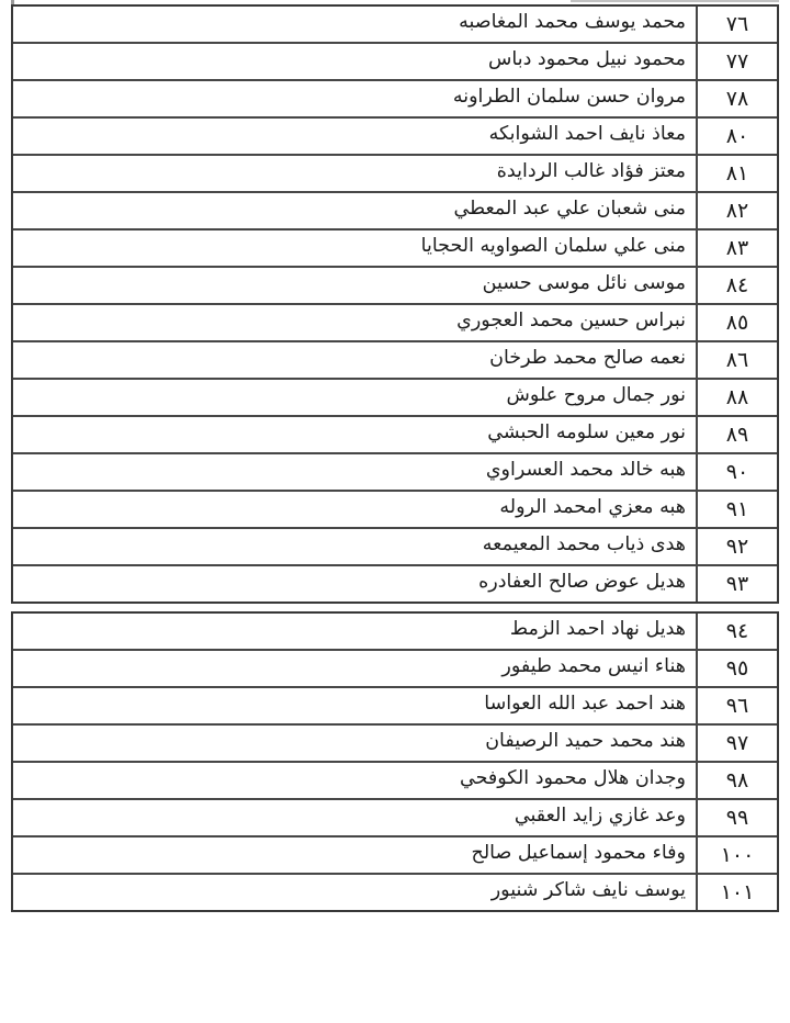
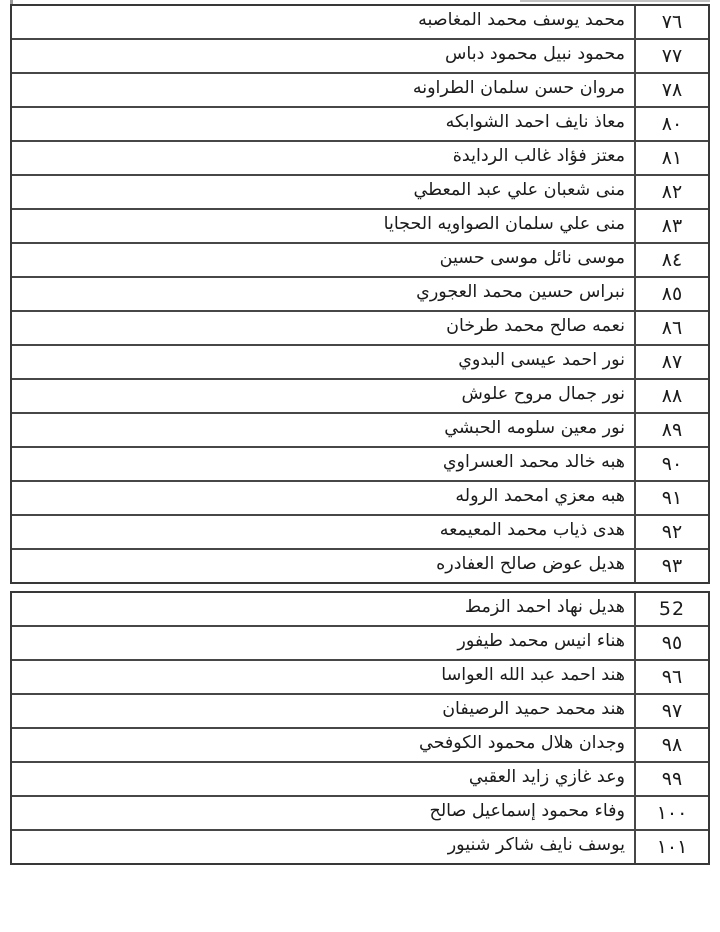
  ٧٦
  محمد يوسف محمد المغاصبه
  ٧٧
  محمود نبيل محمود دباس
  ٧٨
  مروان حسن سلمان الطراونه
  ٨٠
  معاذ نايف احمد الشوابكه
  ٨١
  معتز فؤاد غالب الردايدة
  ٨٢
  منى شعبان علي عبد المعطي
  ٨٣
  منى علي سلمان الصواويه الحجايا
  ٨٤
  موسى نائل موسى حسين
  ٨٥
  نبراس حسين محمد العجوري
  ٨٦
  نعمه صالح محمد طرخان
+ ٨٧
+ نور أحمد عيسى البدوي
  ٨٨
  نور جمال مروح علوش
  ٨٩
  نور معين سلومه الحبشي
  ٩٠
  هبه خالد محمد العسراوي
  ٩١
  هبه معزي امحمد الروله
  ٩٢
  هدى ذياب محمد المعيمعه
  ٩٣
  هديل عوض صالح العفادره
- ٩٤
+ 52
  هديل نهاد احمد الزمط
  ٩٥
  هناء انيس محمد طيفور
  ٩٦
  هند احمد عبد الله العواسا
  ٩٧
  هند محمد حميد الرصيفان
  ٩٨
  وجدان هلال محمود الكوفحي
  ٩٩
  وعد غازي زايد العقبي
  ١٠٠
  وفاء محمود إسماعيل صالح
  ١٠١
  يوسف نايف شاكر شنيور
